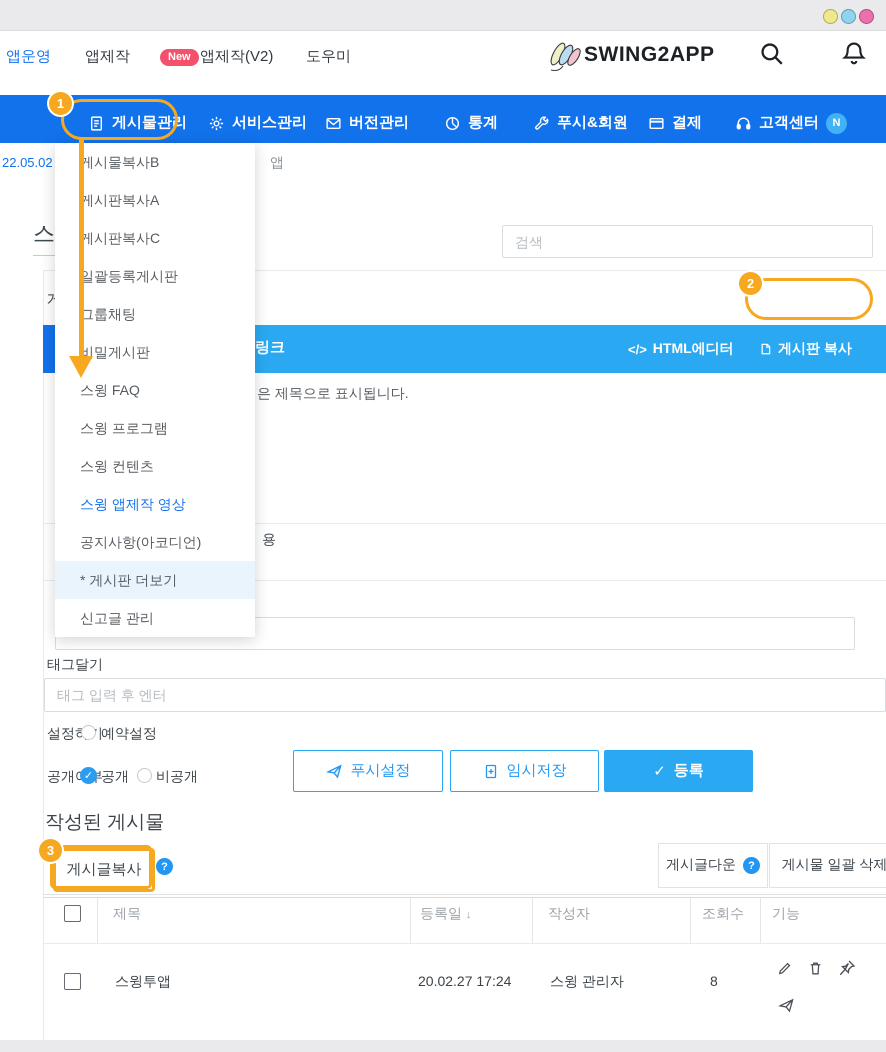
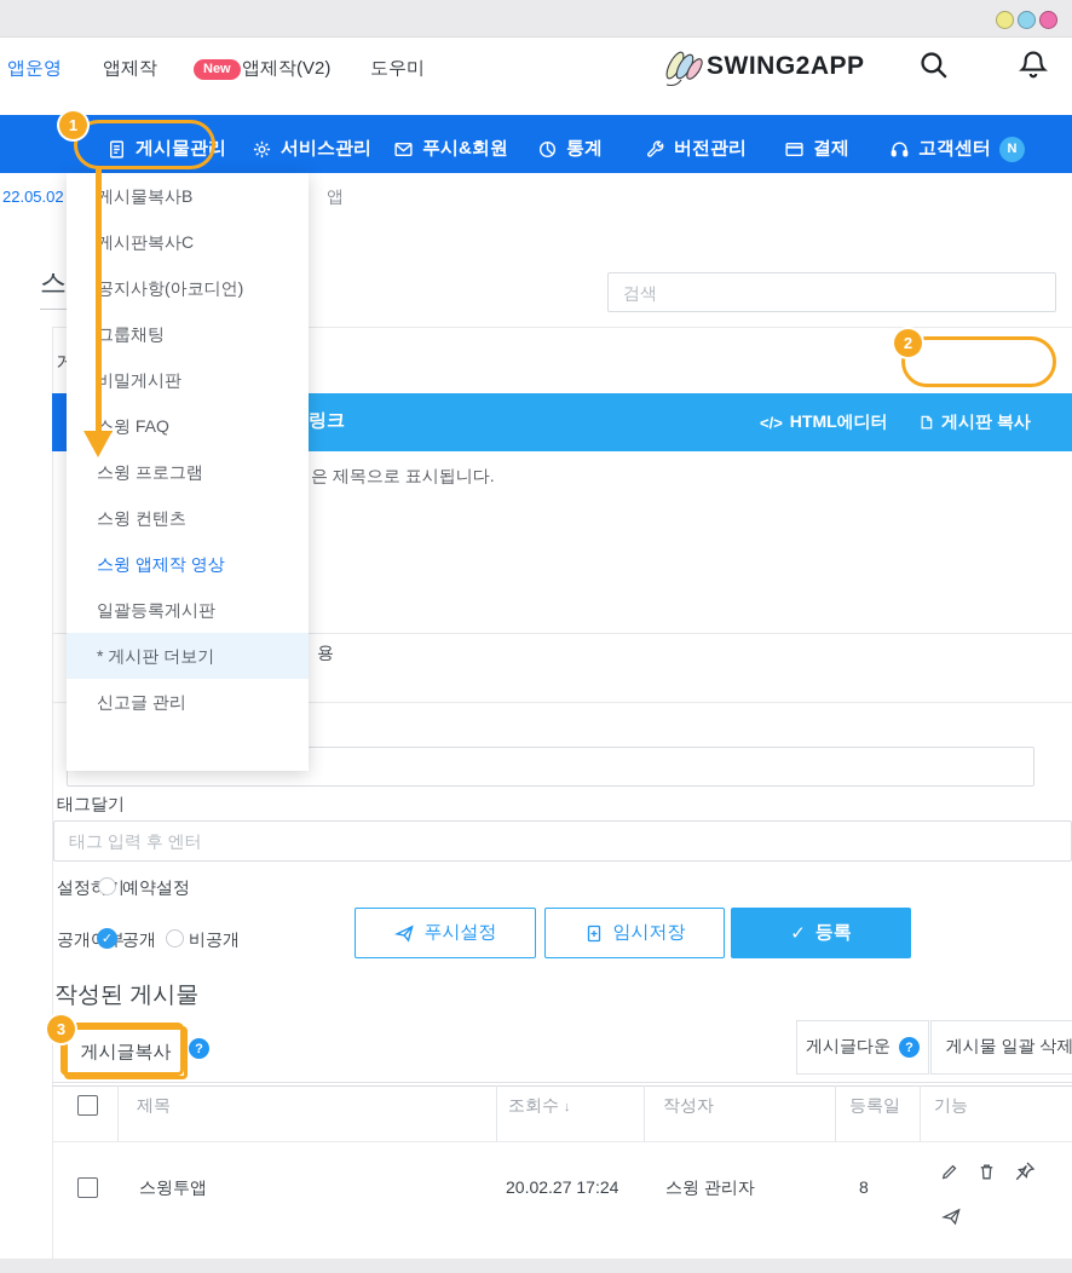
  앱운영
  앱제작
  New
  앱제작(V2)
  도우미
  SWING2APP
  게시물관리
  서비스관리
- 버전관리
+ 푸시&회원
  통계
- 푸시&회원
+ 버전관리
  결제
  고객센터
  N
  22.05.02
  앱
  스
  검색
  링크
  </>
  HTML에디터
  게시판 복사
  은 제목으로 표시됩니다.
  용
  태그달기
  태그 입력 후 엔터
  설정기
  예약설정
  ✓
  공개
  비공개
  푸시설정
  임시저장
  ✓
  등록
  작성된 게시물
  게시글복사
  ?
  게시글다운
  ?
  게시물 일괄 삭제
  제목
- 등록일 ↓
+ 조회수 ↓
  작성자
- 조회수
+ 등록일
  기능
  스윙투앱
  20.02.27 17:24
  스윙 관리자
  8
  게시물복사B
- 게시판복사A
  게시판복사C
- 일괄등록게시판
+ 공지사항(아코디언)
  그룹채팅
  비밀게시판
  스윙 FAQ
  스윙 프로그램
  스윙 컨텐츠
  스윙 앱제작 영상
- 공지사항(아코디언)
+ 일괄등록게시판
  * 게시판 더보기
  신고글 관리
  1
  2
  3
